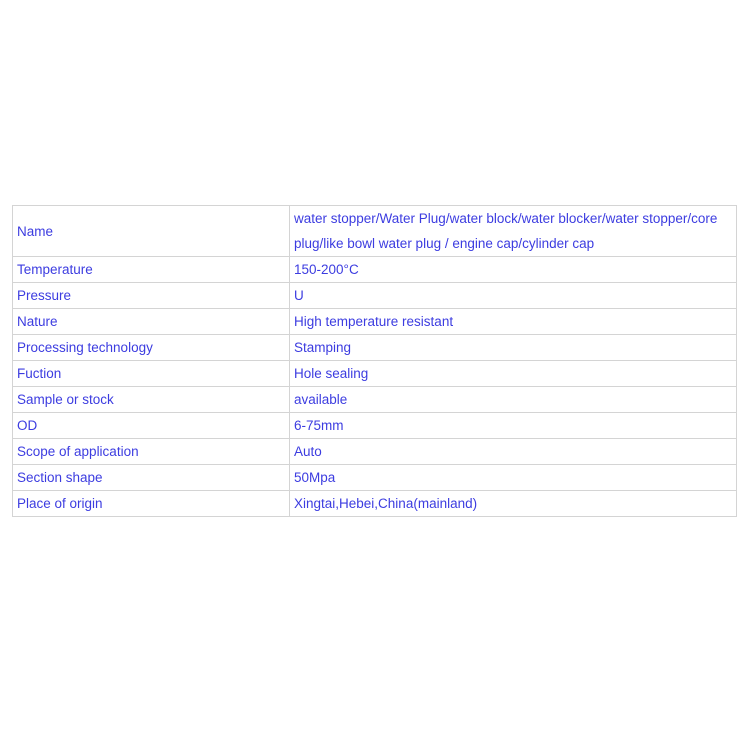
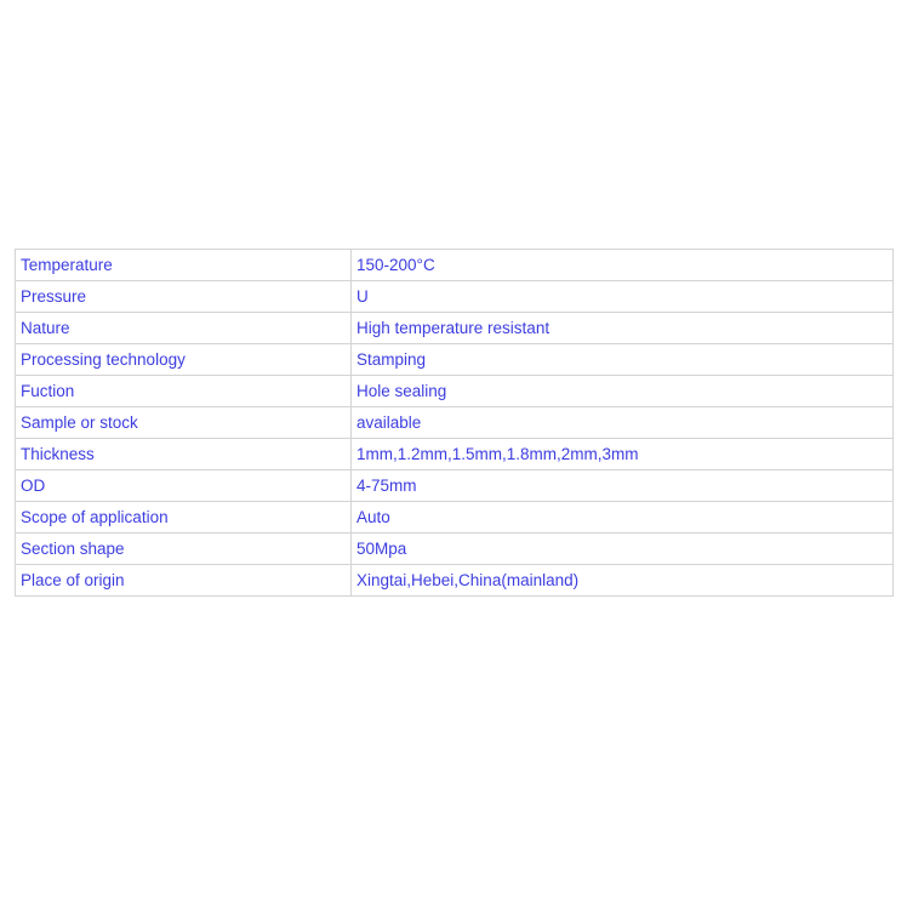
- Name	water stopper/Water Plug/water block/water blocker/water stopper/core plug/like bowl water plug / engine cap/cylinder cap
  Temperature	150-200°C
  Pressure	U
  Nature	High temperature resistant
  Processing technology	Stamping
  Fuction	Hole sealing
  Sample or stock	available
+ Thickness	1mm,1.2mm,1.5mm,1.8mm,2mm,3mm
- OD	6-75mm
+ OD	4-75mm
  Scope of application	Auto
  Section shape	50Mpa
  Place of origin	Xingtai,Hebei,China(mainland)
